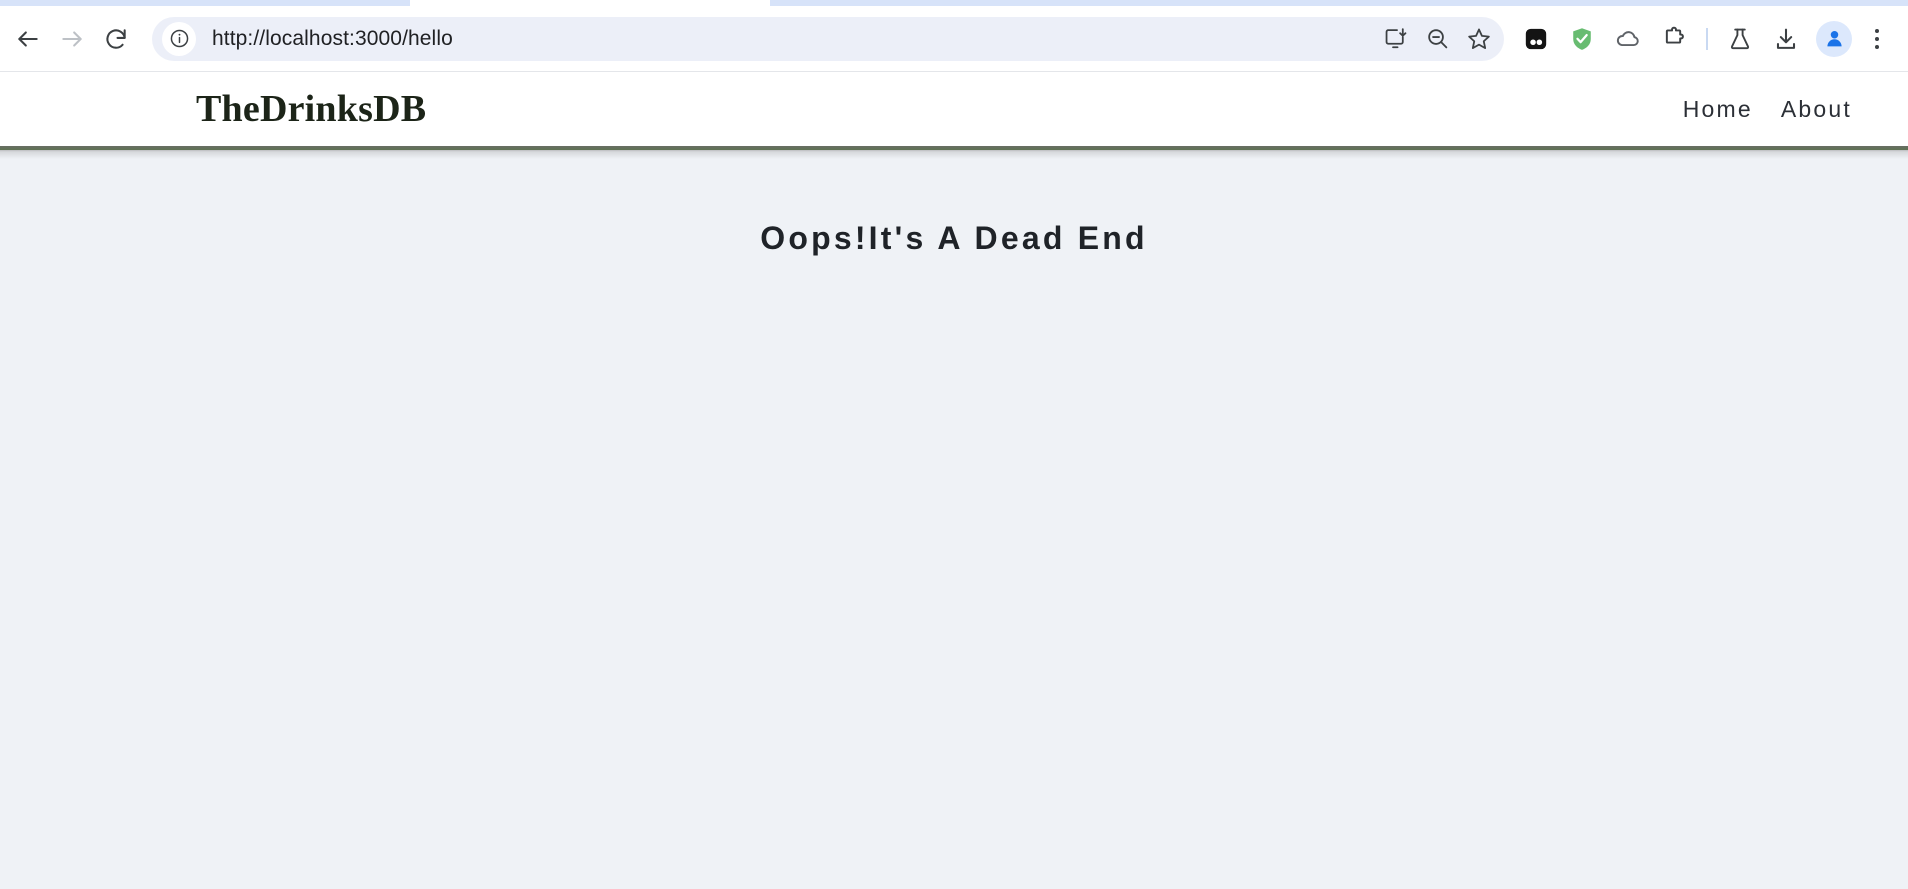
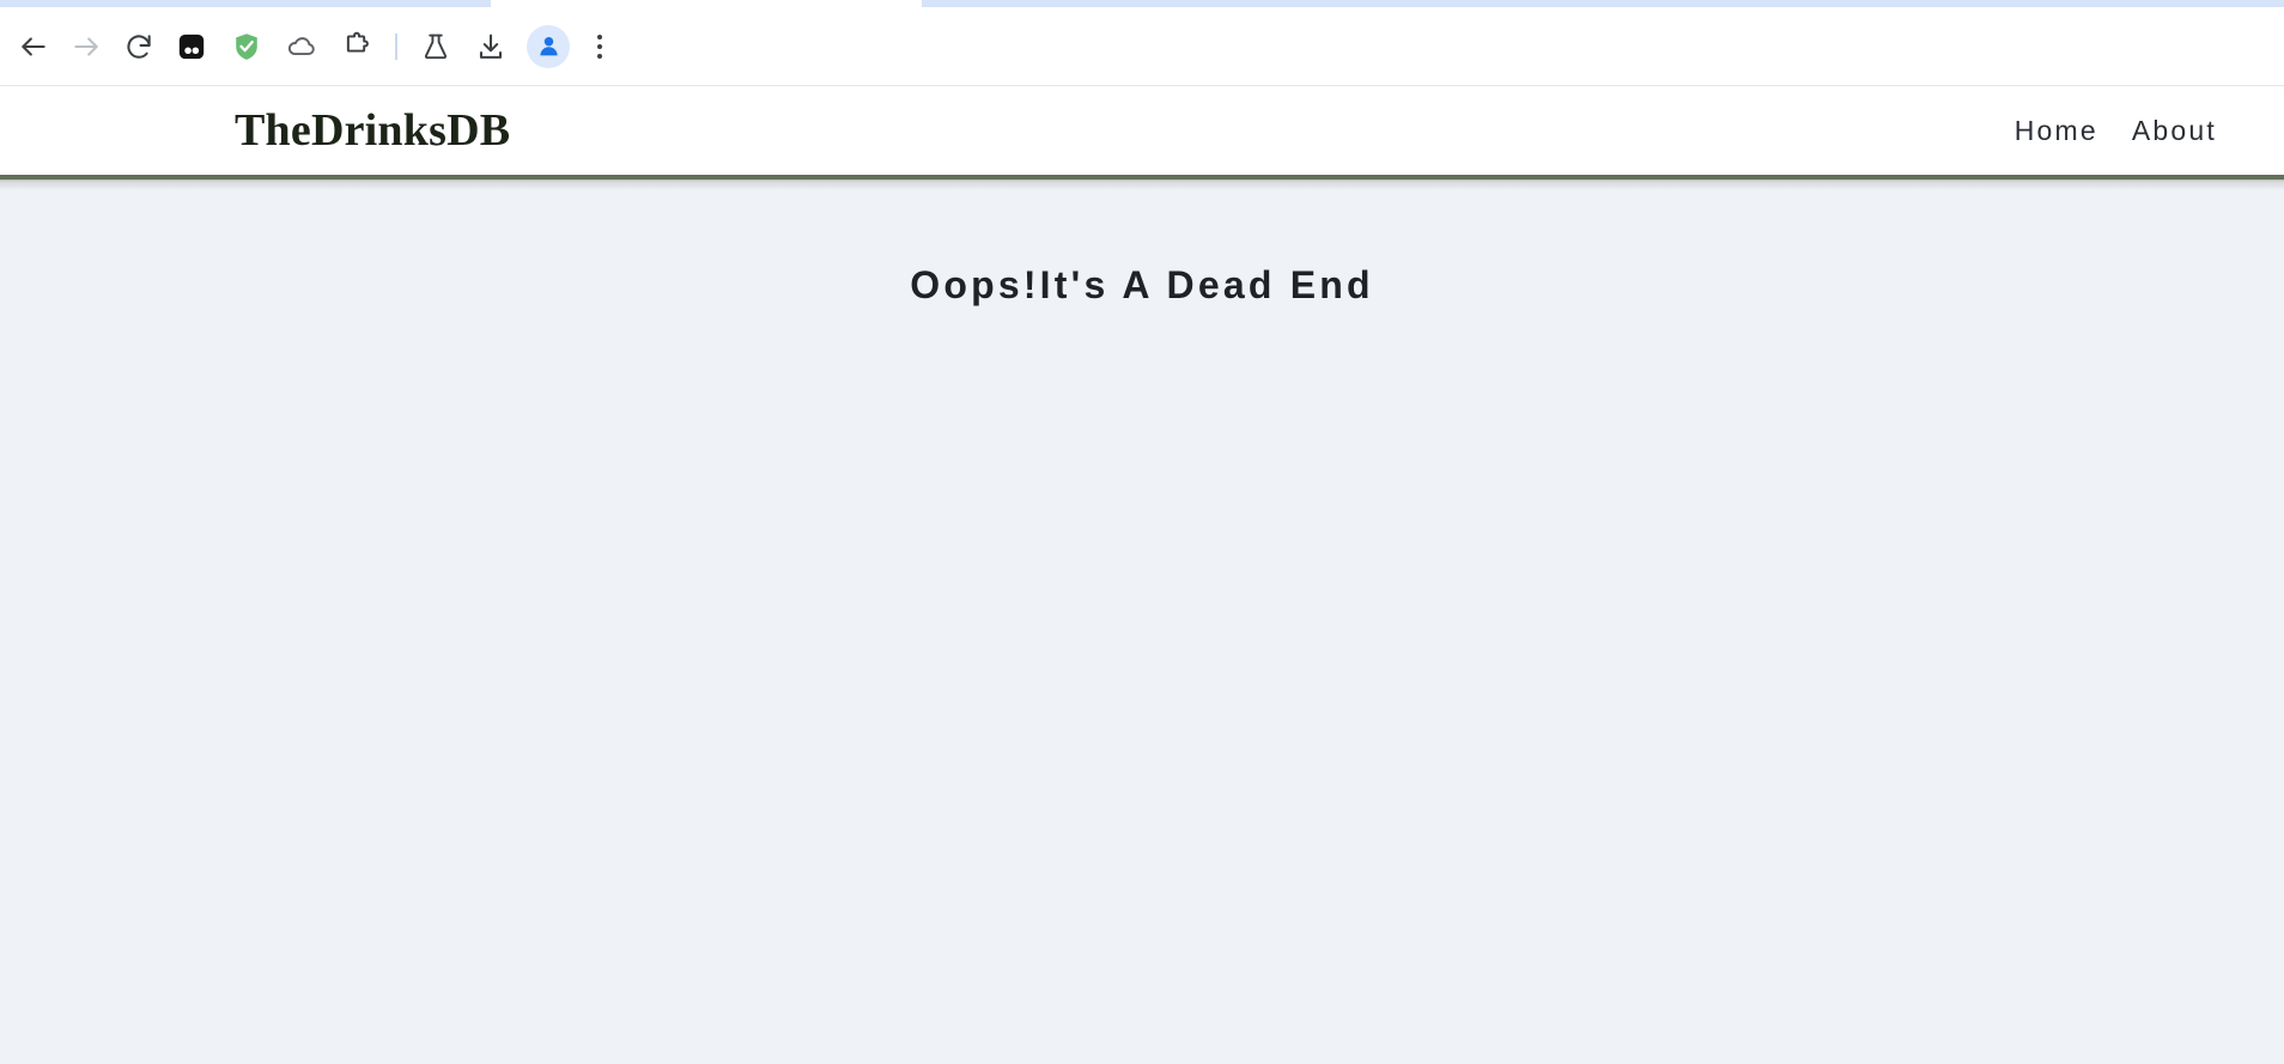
- http://localhost:3000/hello
  TheDrinksDB
  Home
  About
  Oops!It's A Dead End
